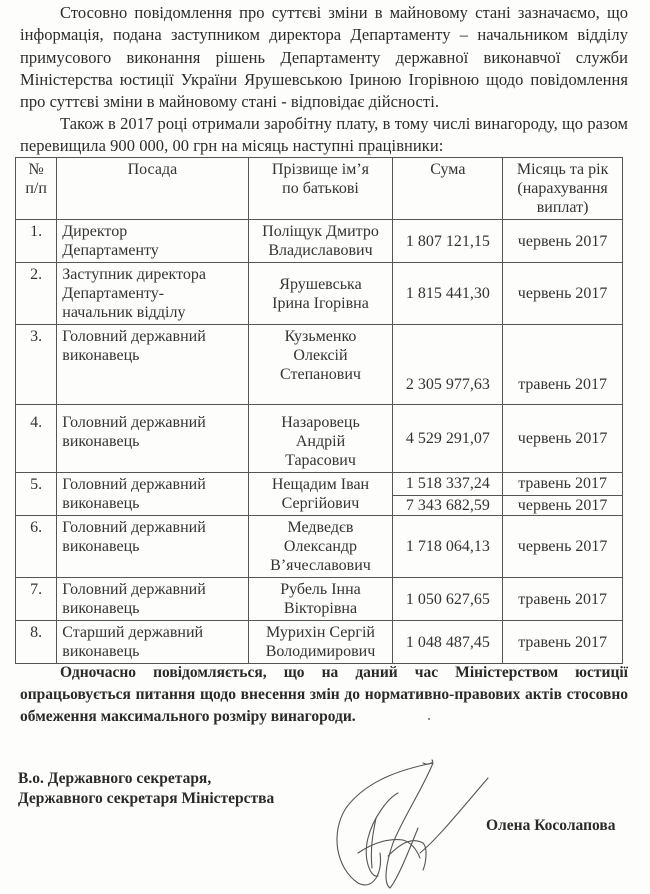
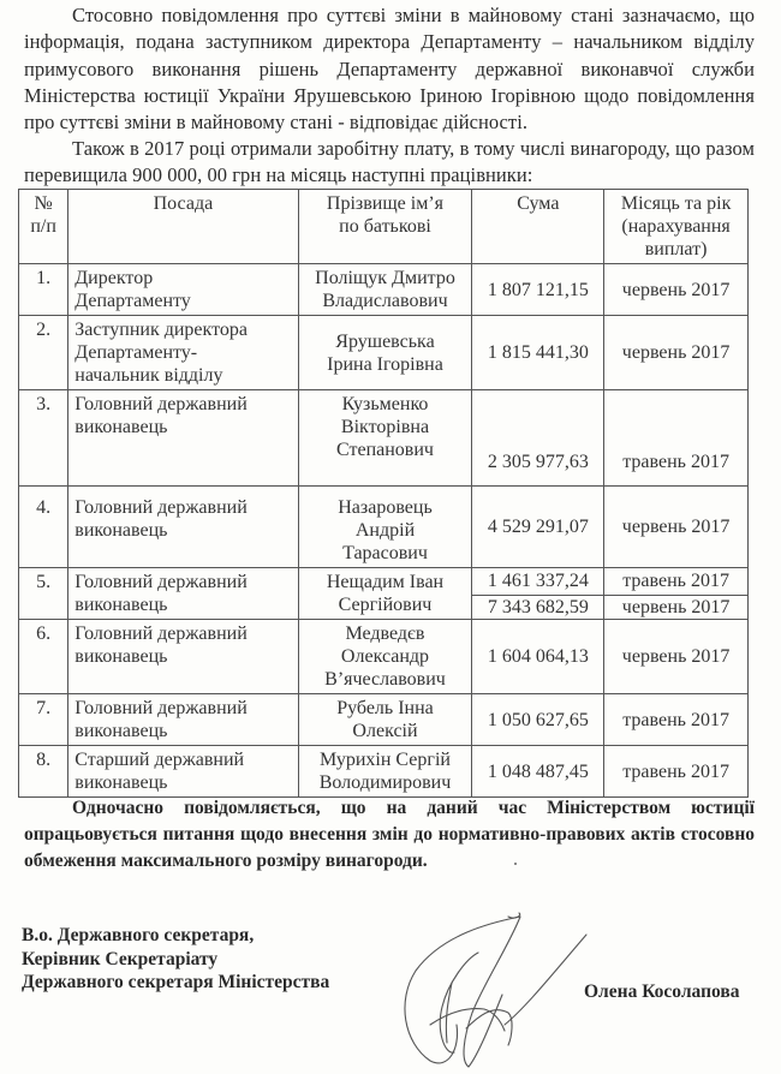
  Стосовно повідомлення про суттєві зміни в майновому стані зазначаємо, що інформація, подана заступником директора Департаменту – начальником відділу примусового виконання рішень Департаменту державної виконавчої служби Міністерства юстиції України Ярушевською Іриною Ігорівною щодо повідомлення про суттєві зміни в майновому стані - відповідає дійсності.
  Також в 2017 році отримали заробітну плату, в тому числі винагороду, що разом перевищила 900 000, 00 грн на місяць наступні працівники:
  № п/п	Посада	Прізвище ім’я по батькові	Сума	Місяць та рік (нарахування виплат)
  1.	Директор Департаменту	Поліщук Дмитро Владиславович	1 807 121,15	червень 2017
  2.	Заступник директора Департаменту- начальник відділу	Ярушевська Ірина Ігорівна	1 815 441,30	червень 2017
- 3.	Головний державний виконавець	Кузьменко Олексій Степанович	2 305 977,63	травень 2017
+ 3.	Головний державний виконавець	Кузьменко Вікторівна Степанович	2 305 977,63	травень 2017
  4.	Головний державний виконавець	Назаровець Андрій Тарасович	4 529 291,07	червень 2017
- 5.	Головний державний виконавець	Нещадим Іван Сергійович	1 518 337,24	травень 2017
+ 5.	Головний державний виконавець	Нещадим Іван Сергійович	1 461 337,24	травень 2017
  7 343 682,59	червень 2017
- 6.	Головний державний виконавець	Медведєв Олександр В’ячеславович	1 718 064,13	червень 2017
+ 6.	Головний державний виконавець	Медведєв Олександр В’ячеславович	1 604 064,13	червень 2017
- 7.	Головний державний виконавець	Рубель Інна Вікторівна	1 050 627,65	травень 2017
+ 7.	Головний державний виконавець	Рубель Інна Олексій	1 050 627,65	травень 2017
  8.	Старший державний виконавець	Мурихін Сергій Володимирович	1 048 487,45	травень 2017
  Одночасно повідомляється, що на даний час Міністерством юстиції опрацьовується питання щодо внесення змін до нормативно-правових актів стосовно обмеження максимального розміру винагороди.
  В.о. Державного секретаря,
+ Керівник Секретаріату
  Державного секретаря Міністерства
  Олена Косолапова
